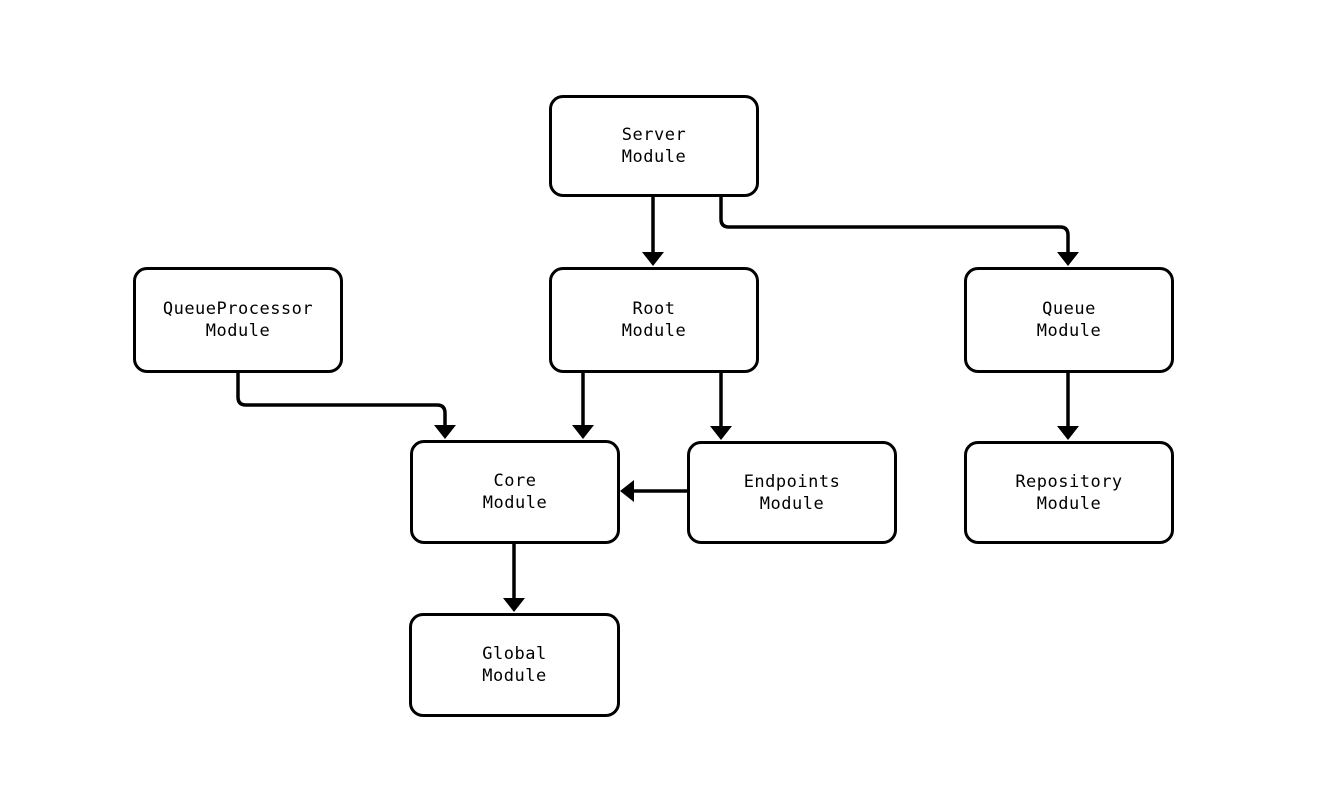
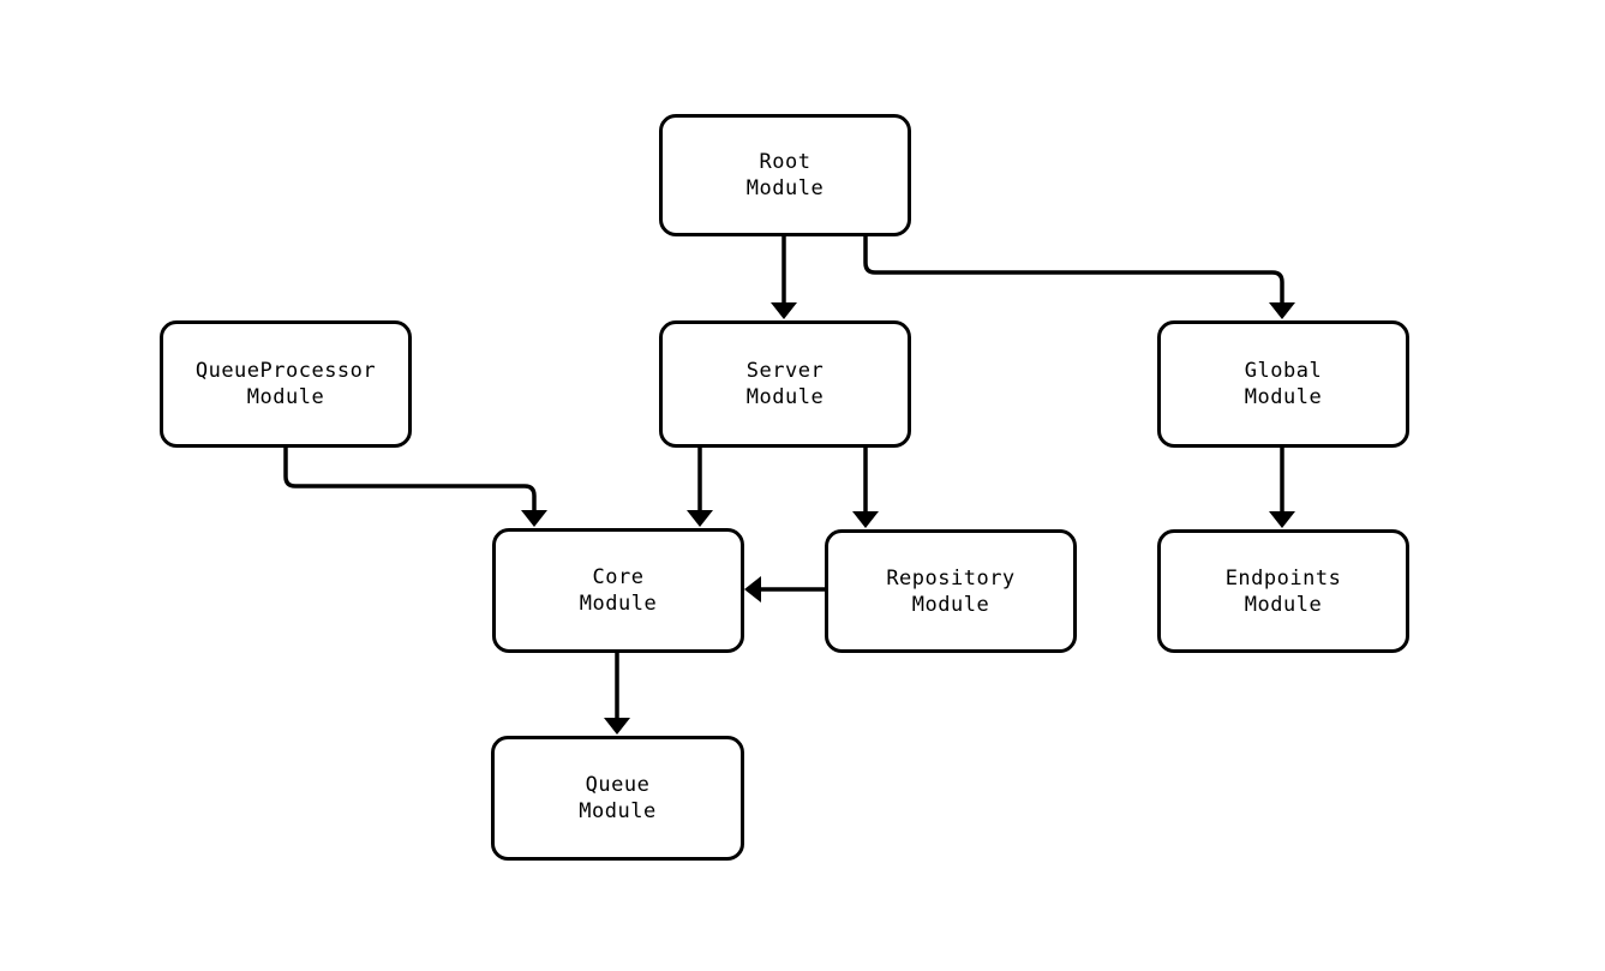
- Server
+ Root
  Module
  QueueProcessor
  Module
- Root
+ Server
  Module
- Queue
+ Global
  Module
  Core
  Module
- Endpoints
+ Repository
  Module
- Repository
+ Endpoints
  Module
- Global
+ Queue
  Module
